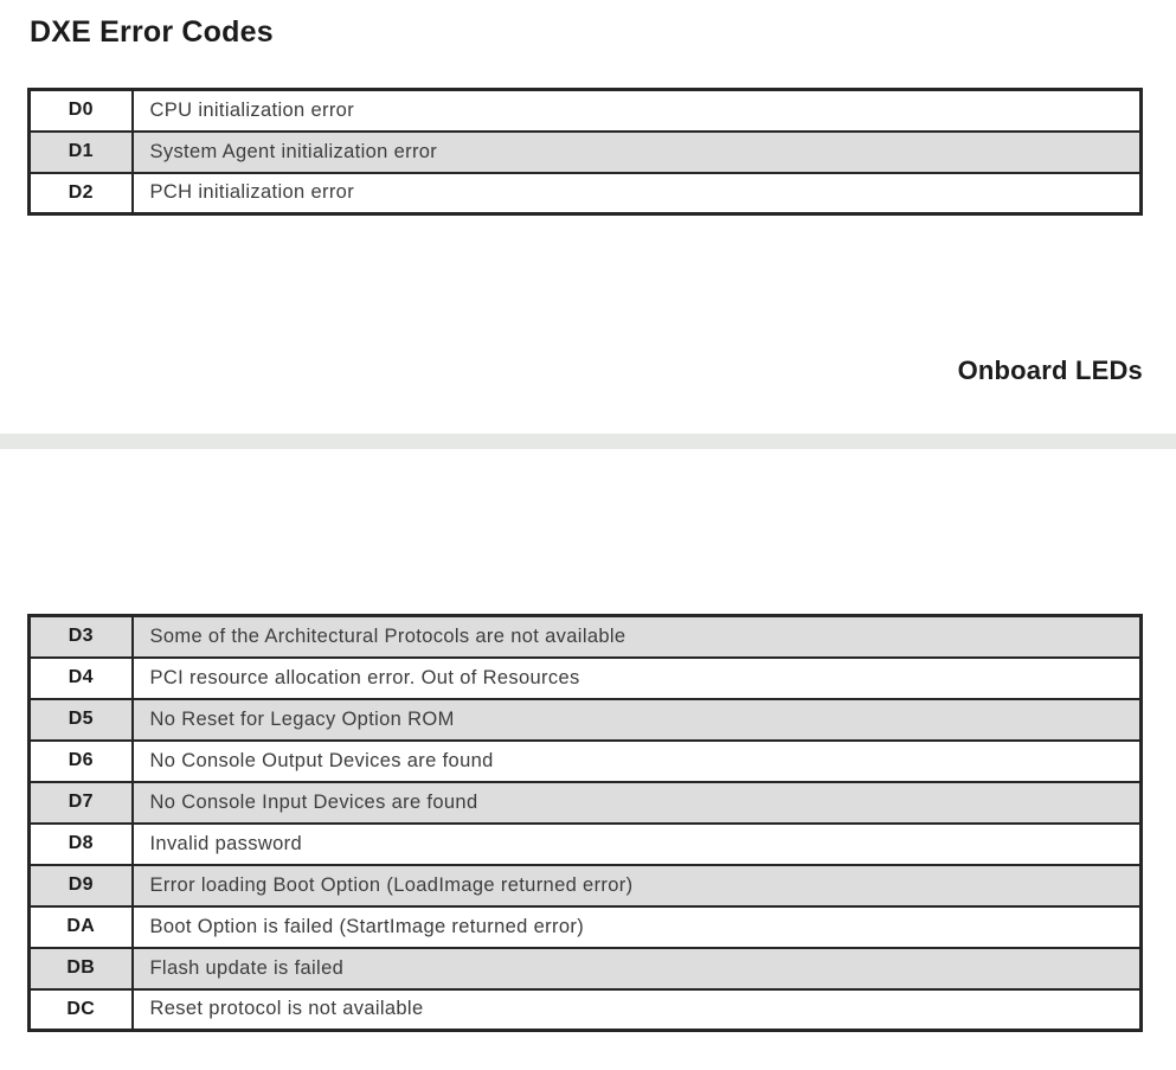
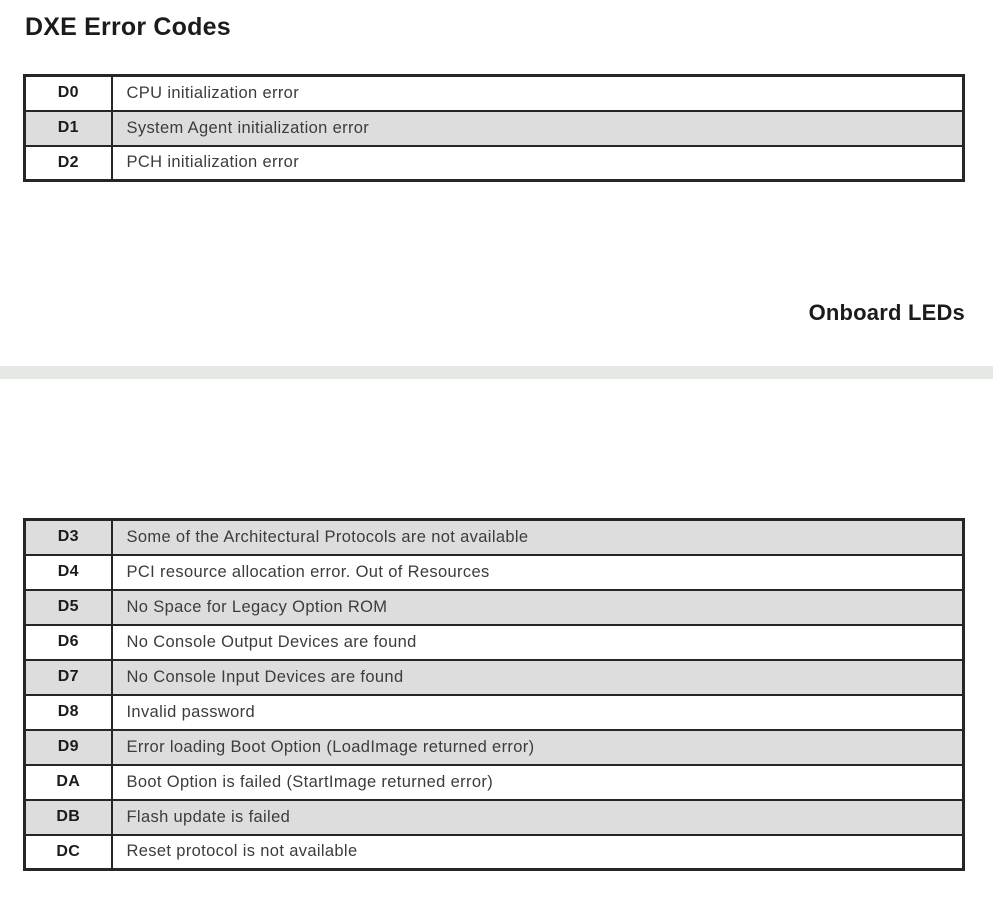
  DXE Error Codes
  D0	CPU initialization error
  D1	System Agent initialization error
  D2	PCH initialization error
  Onboard LEDs
  D3	Some of the Architectural Protocols are not available
  D4	PCI resource allocation error. Out of Resources
- D5	No Reset for Legacy Option ROM
+ D5	No Space for Legacy Option ROM
  D6	No Console Output Devices are found
  D7	No Console Input Devices are found
  D8	Invalid password
  D9	Error loading Boot Option (LoadImage returned error)
  DA	Boot Option is failed (StartImage returned error)
  DB	Flash update is failed
  DC	Reset protocol is not available
